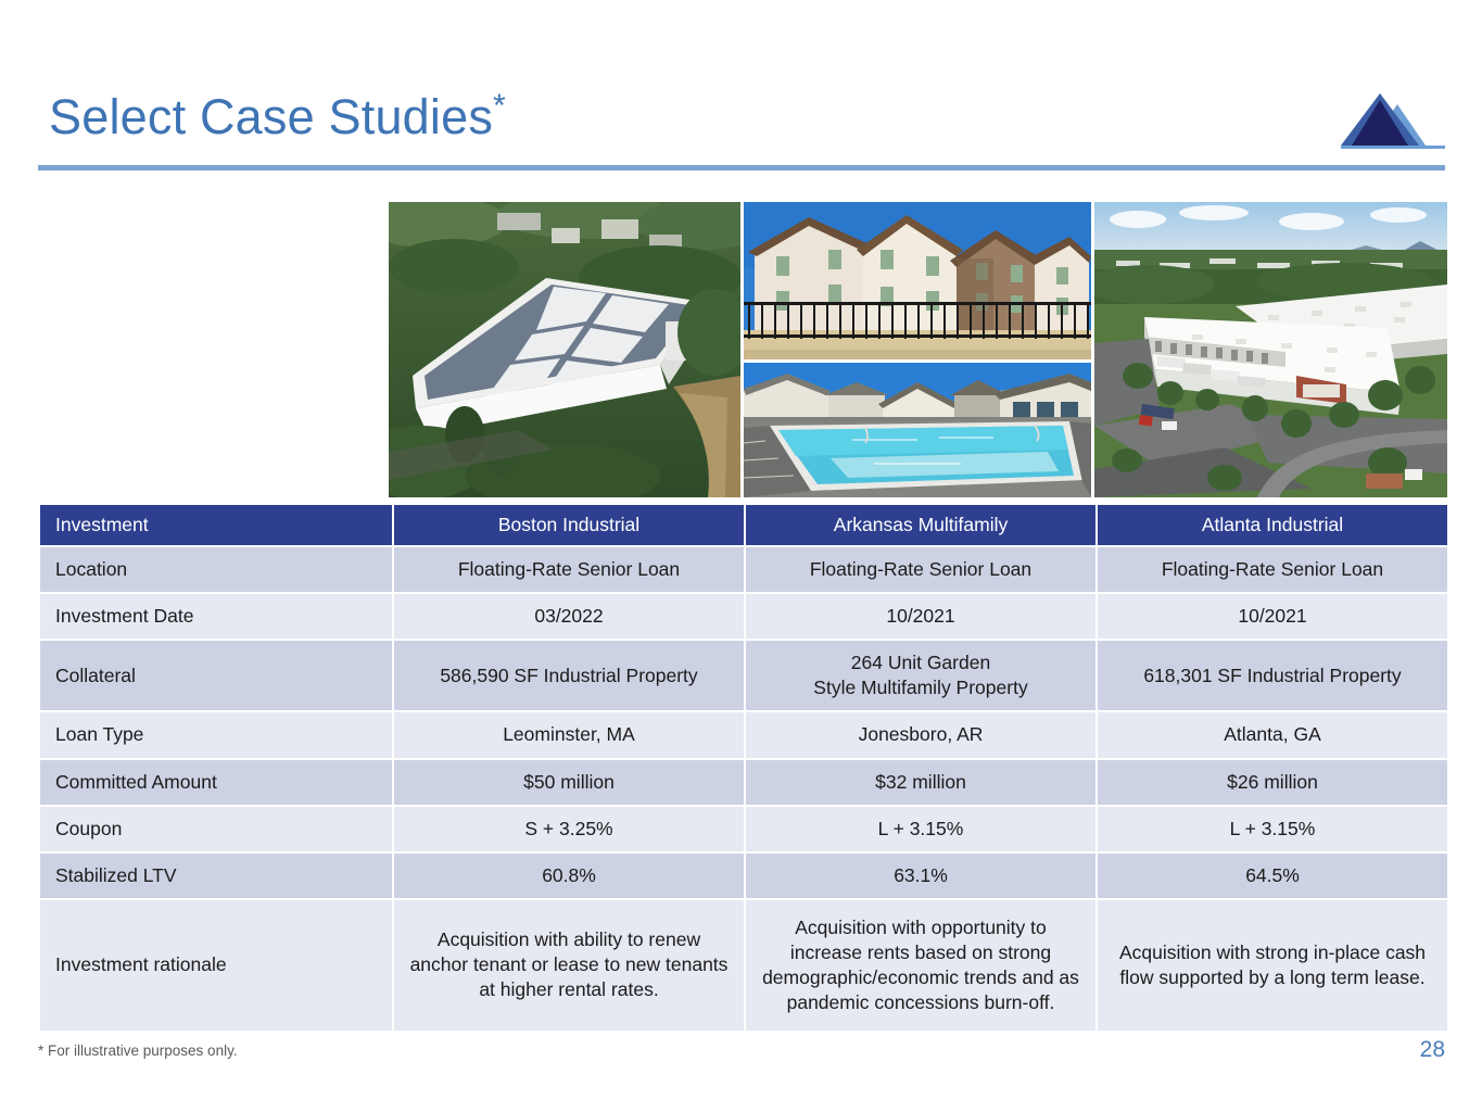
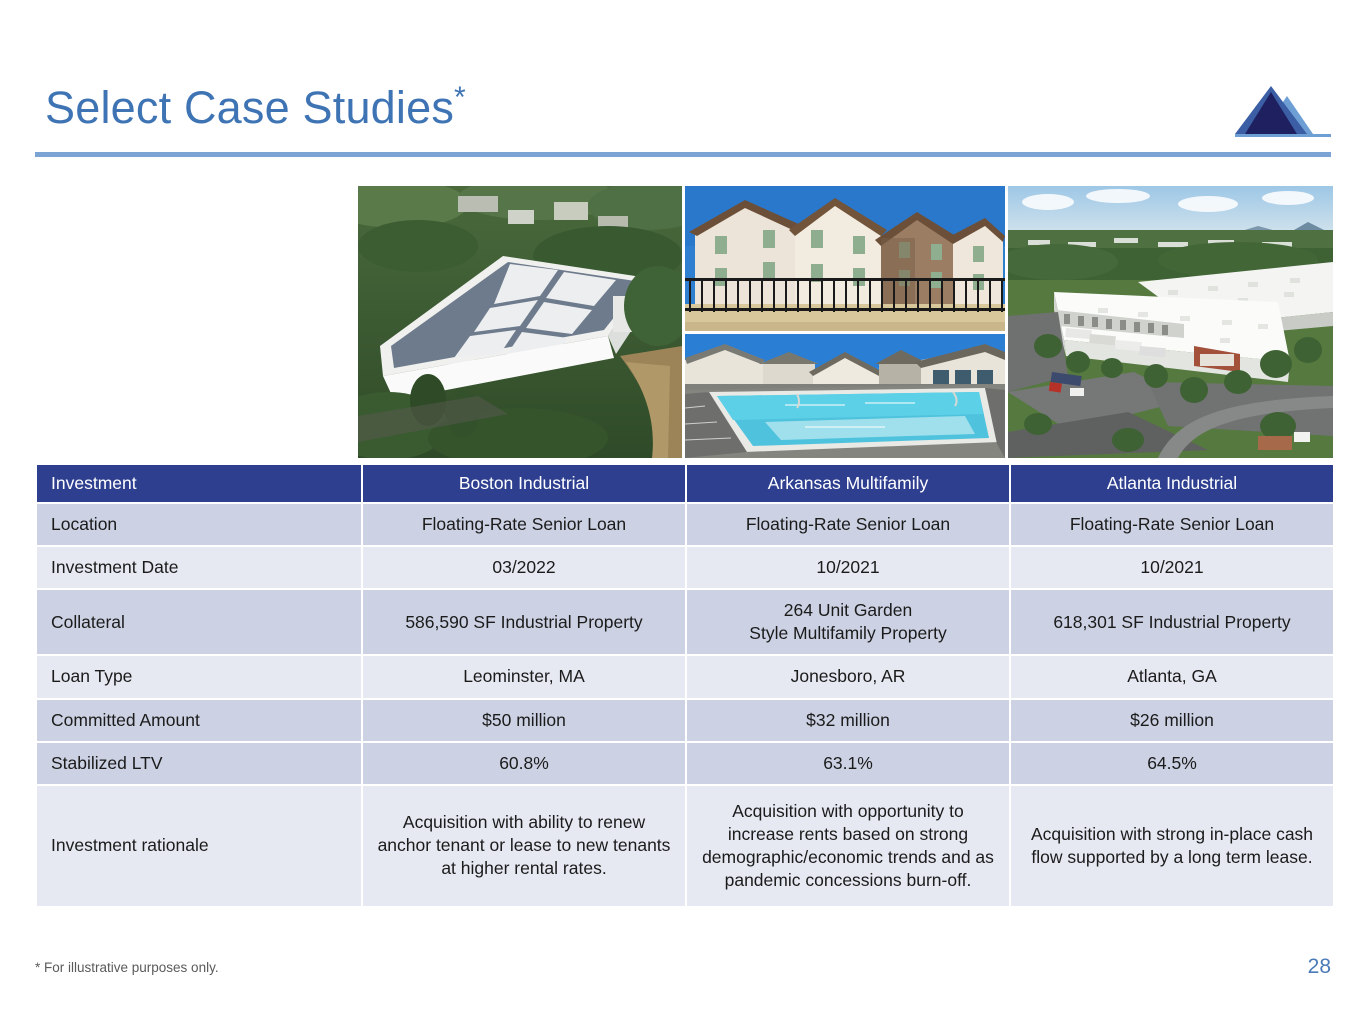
  Select Case Studies*
  Investment	Boston Industrial	Arkansas Multifamily	Atlanta Industrial
  Location	Floating-Rate Senior Loan	Floating-Rate Senior Loan	Floating-Rate Senior Loan
  Investment Date	03/2022	10/2021	10/2021
  Collateral	586,590 SF Industrial Property	264 Unit GardenStyle Multifamily Property	618,301 SF Industrial Property
  Loan Type	Leominster, MA	Jonesboro, AR	Atlanta, GA
  Committed Amount	$50 million	$32 million	$26 million
- Coupon	S + 3.25%	L + 3.15%	L + 3.15%
  Stabilized LTV	60.8%	63.1%	64.5%
  Investment rationale	Acquisition with ability to renew anchor tenant or lease to new tenants at higher rental rates.	Acquisition with opportunity to increase rents based on strong demographic/economic trends and as pandemic concessions burn-off.	Acquisition with strong in-place cash flow supported by a long term lease.
  * For illustrative purposes only.
  28
